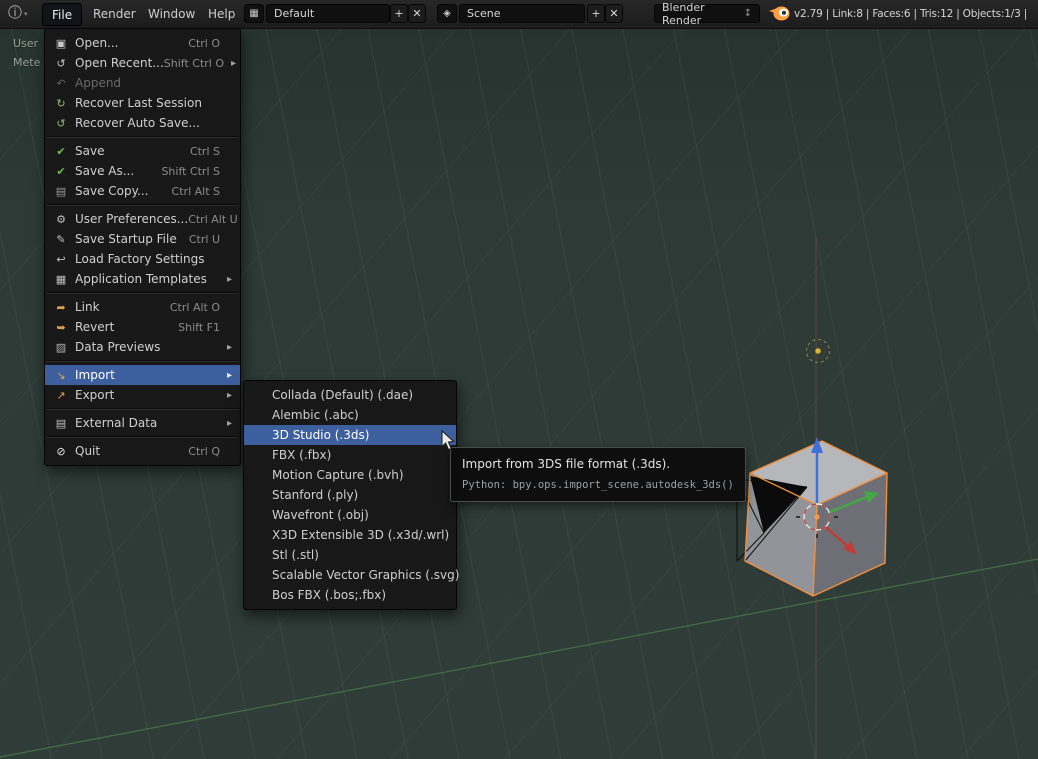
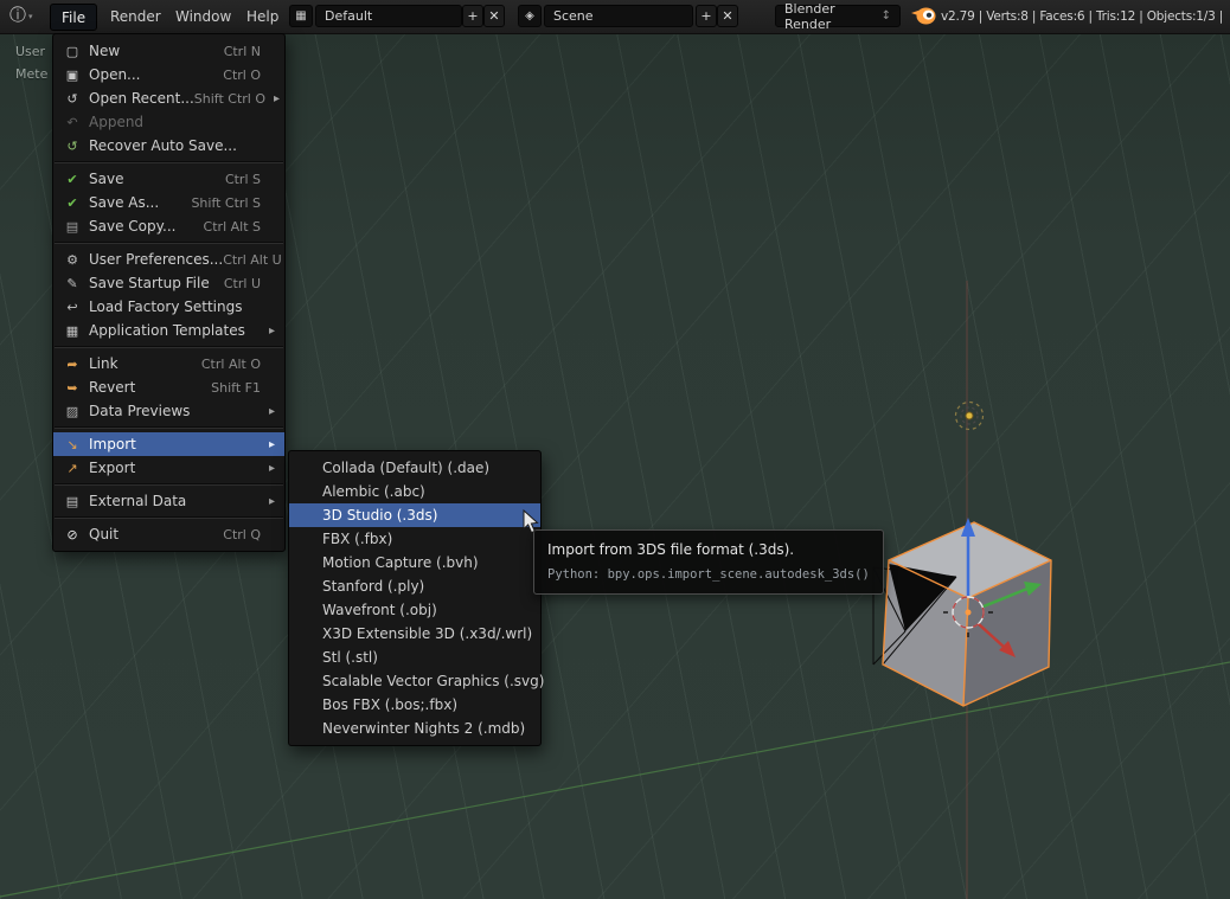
  User
  Mete
  ⓘ
  ▾
  File
  Render
  Window
  Help
  ▦
  Default
  +
  ✕
  ◈
  Scene
  +
  ✕
  Blender Render
  ↕
- v2.79 | Link:8 | Faces:6 | Tris:12 | Objects:1/3 |
+ v2.79 | Verts:8 | Faces:6 | Tris:12 | Objects:1/3 |
+ ▢
+ New
+ Ctrl N
  ▣
  Open...
  Ctrl O
  ↺
  Open Recent...
  Shift Ctrl O
  ▸
  ↶
  Append
- ↻
- Recover Last Session
  ↺
  Recover Auto Save...
  ✔
  Save
  Ctrl S
  ✔
  Save As...
  Shift Ctrl S
  ▤
  Save Copy...
  Ctrl Alt S
  ⚙
  User Preferences...
  Ctrl Alt U
  ✎
  Save Startup File
  Ctrl U
  ↩
  Load Factory Settings
  ▦
  Application Templates
  ▸
  ➦
  Link
  Ctrl Alt O
  ➥
  Revert
  Shift F1
  ▨
  Data Previews
  ▸
  ↘
  Import
  ▸
  ↗
  Export
  ▸
  ▤
  External Data
  ▸
  ⊘
  Quit
  Ctrl Q
  Collada (Default) (.dae)
  Alembic (.abc)
  3D Studio (.3ds)
  FBX (.fbx)
  Motion Capture (.bvh)
  Stanford (.ply)
  Wavefront (.obj)
  X3D Extensible 3D (.x3d/.wrl)
  Stl (.stl)
  Scalable Vector Graphics (.svg)
  Bos FBX (.bos;.fbx)
+ Neverwinter Nights 2 (.mdb)
  Import from 3DS file format (.3ds).
  Python: bpy.ops.import_scene.autodesk_3ds()
